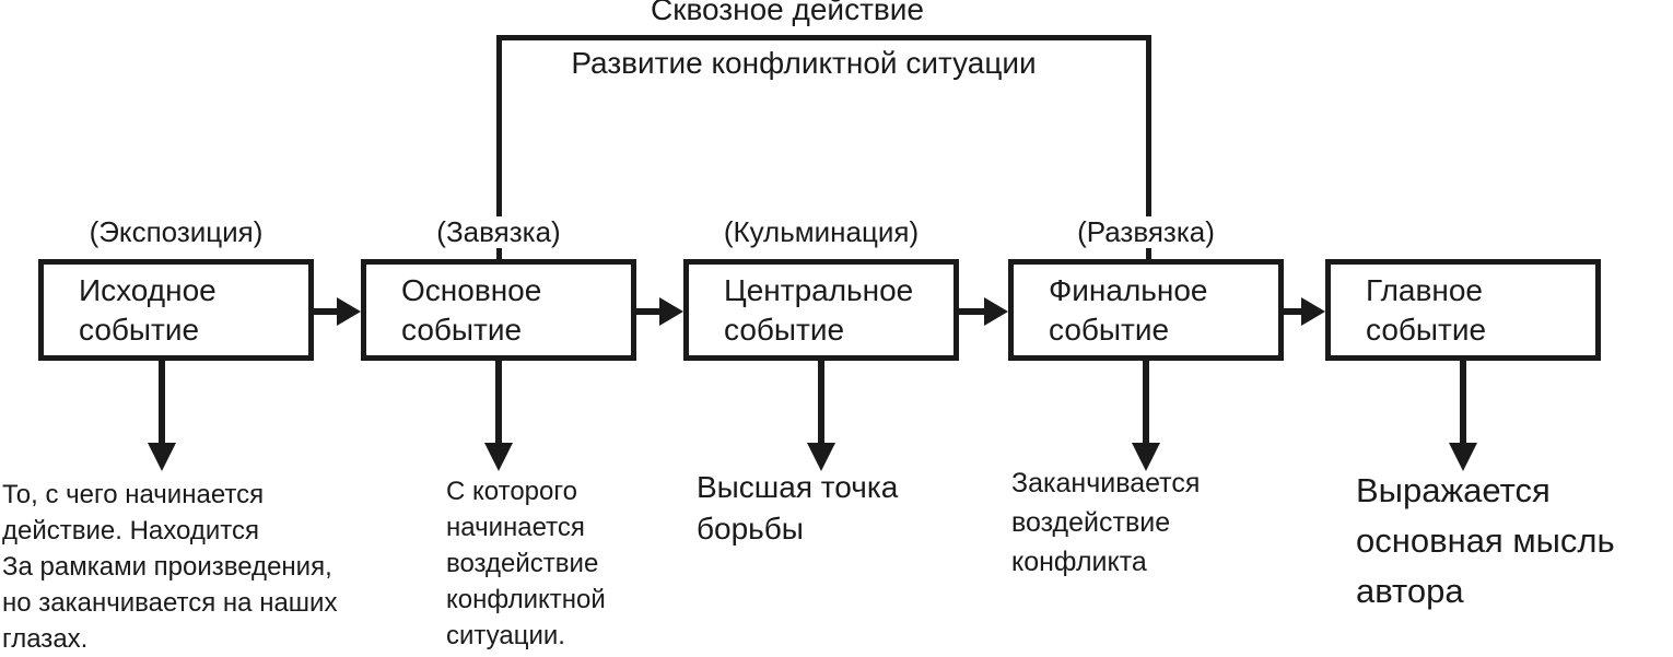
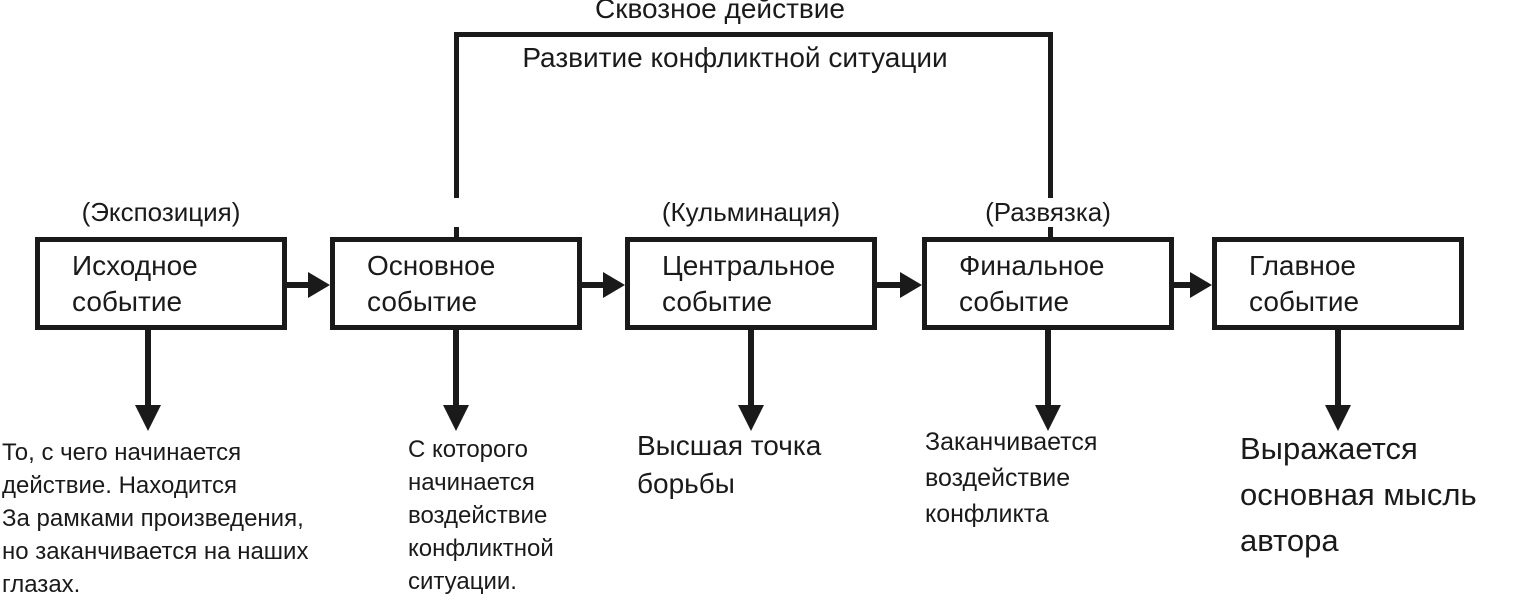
  Сквозное действие
  Развитие конфликтной ситуации
  (Экспозиция)
- (Завязка)
  (Кульминация)
  (Развязка)
  Исходное
  событие
  Основное
  событие
  Центральное
  событие
  Финальное
  событие
  Главное
  событие
  То, с чего начинается
  действие. Находится
  За рамками произведения,
  но заканчивается на наших
  глазах.
  С которого
  начинается
  воздействие
  конфликтной
  ситуации.
  Высшая точка
  борьбы
  Заканчивается
  воздействие
  конфликта
  Выражается
  основная мысль
  автора
